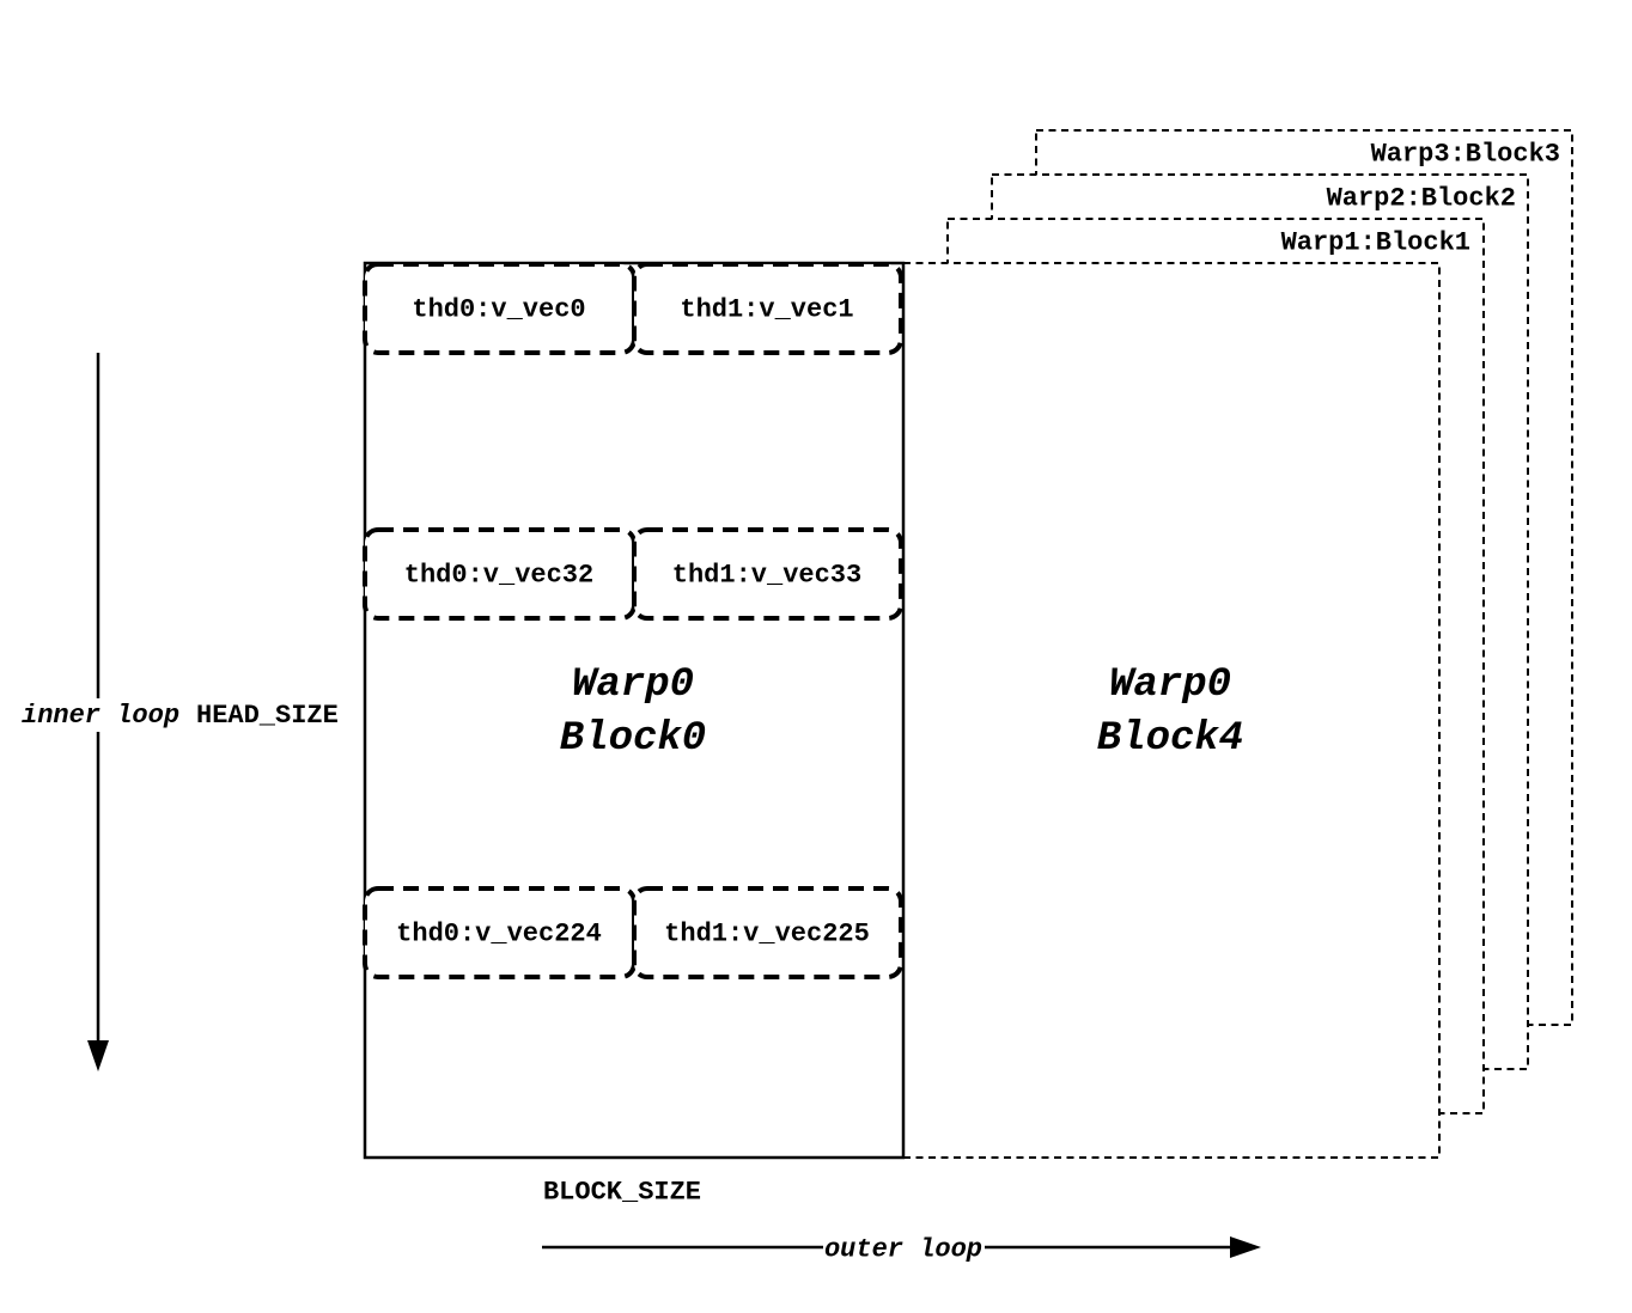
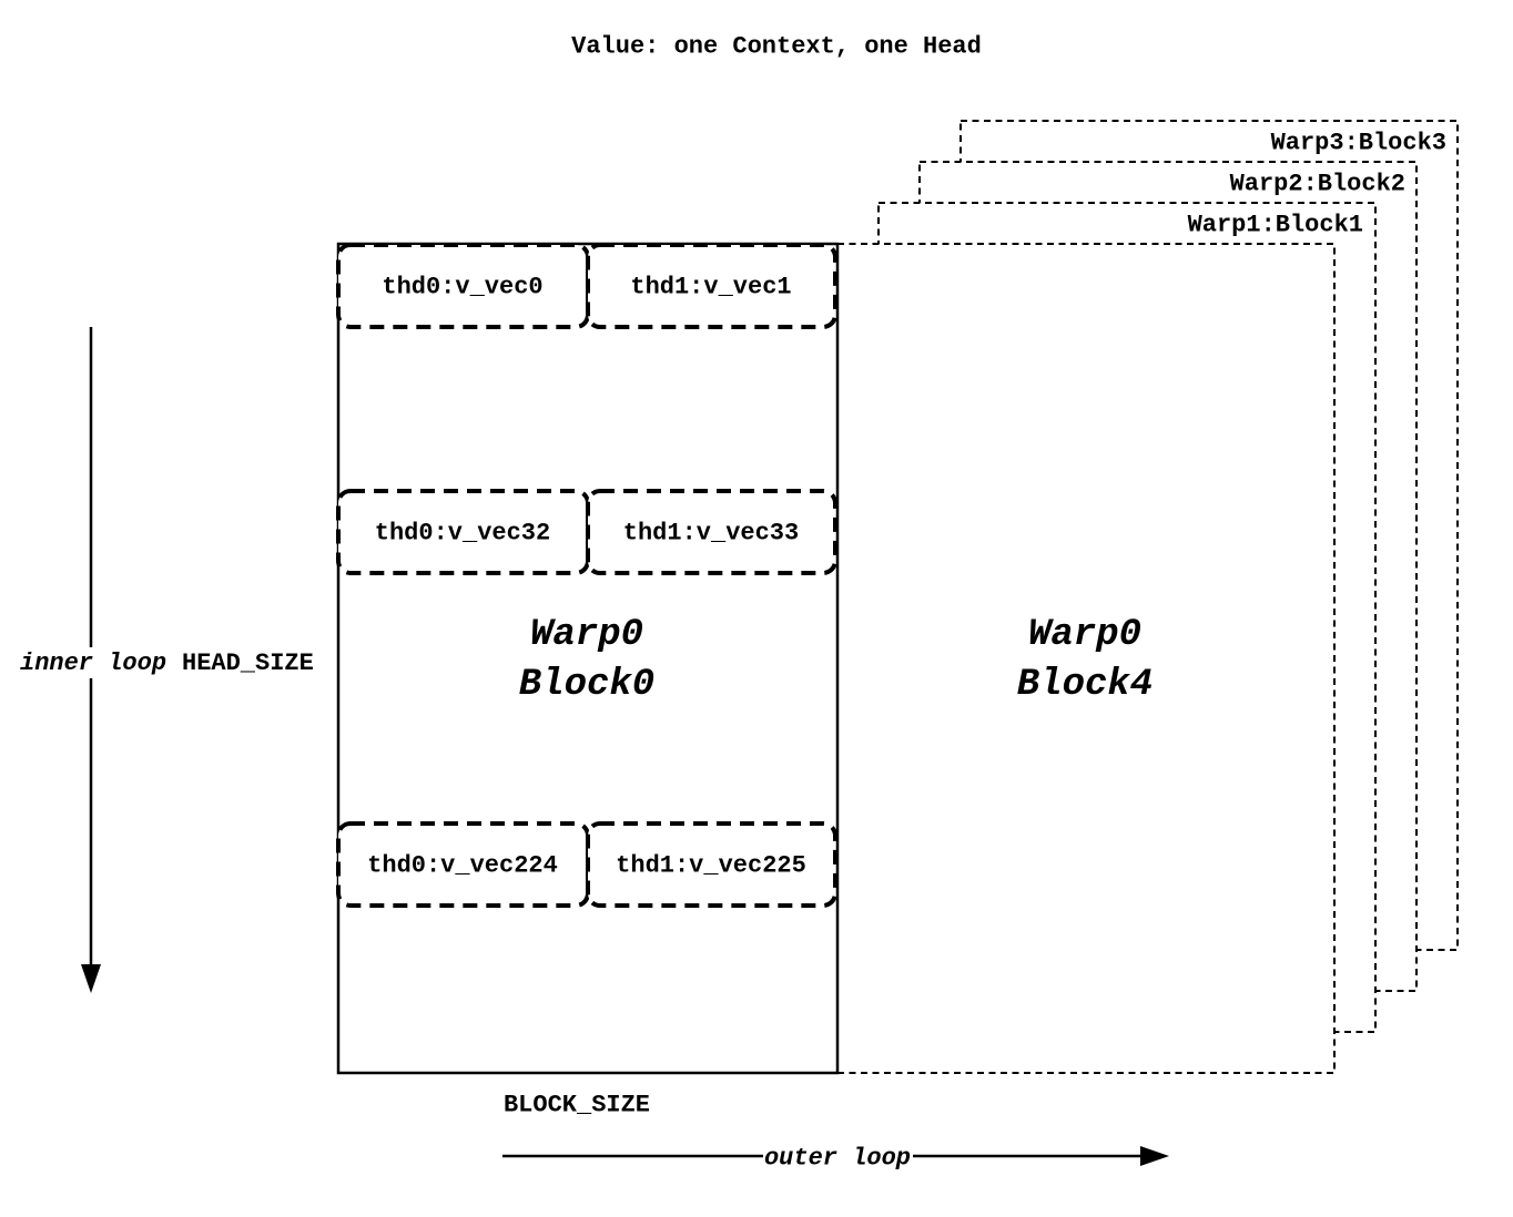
+ Value: one Context, one Head
  Warp3:Block3
  Warp2:Block2
  Warp1:Block1
  Warp0
  Block4
  Warp0
  Block0
  thd0:v_vec0
  thd1:v_vec1
  thd0:v_vec32
  thd1:v_vec33
  thd0:v_vec224
  thd1:v_vec225
  inner loop HEAD_SIZE
  BLOCK_SIZE
  outer loop
